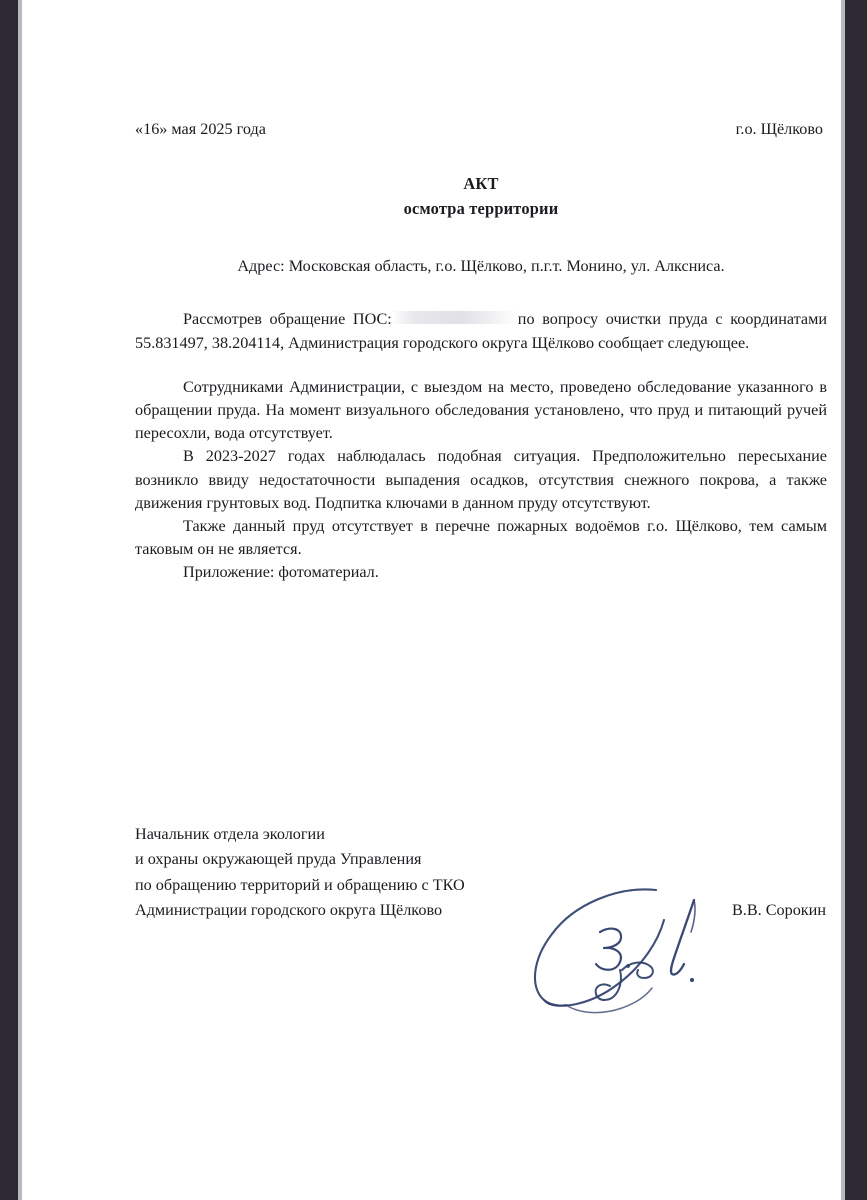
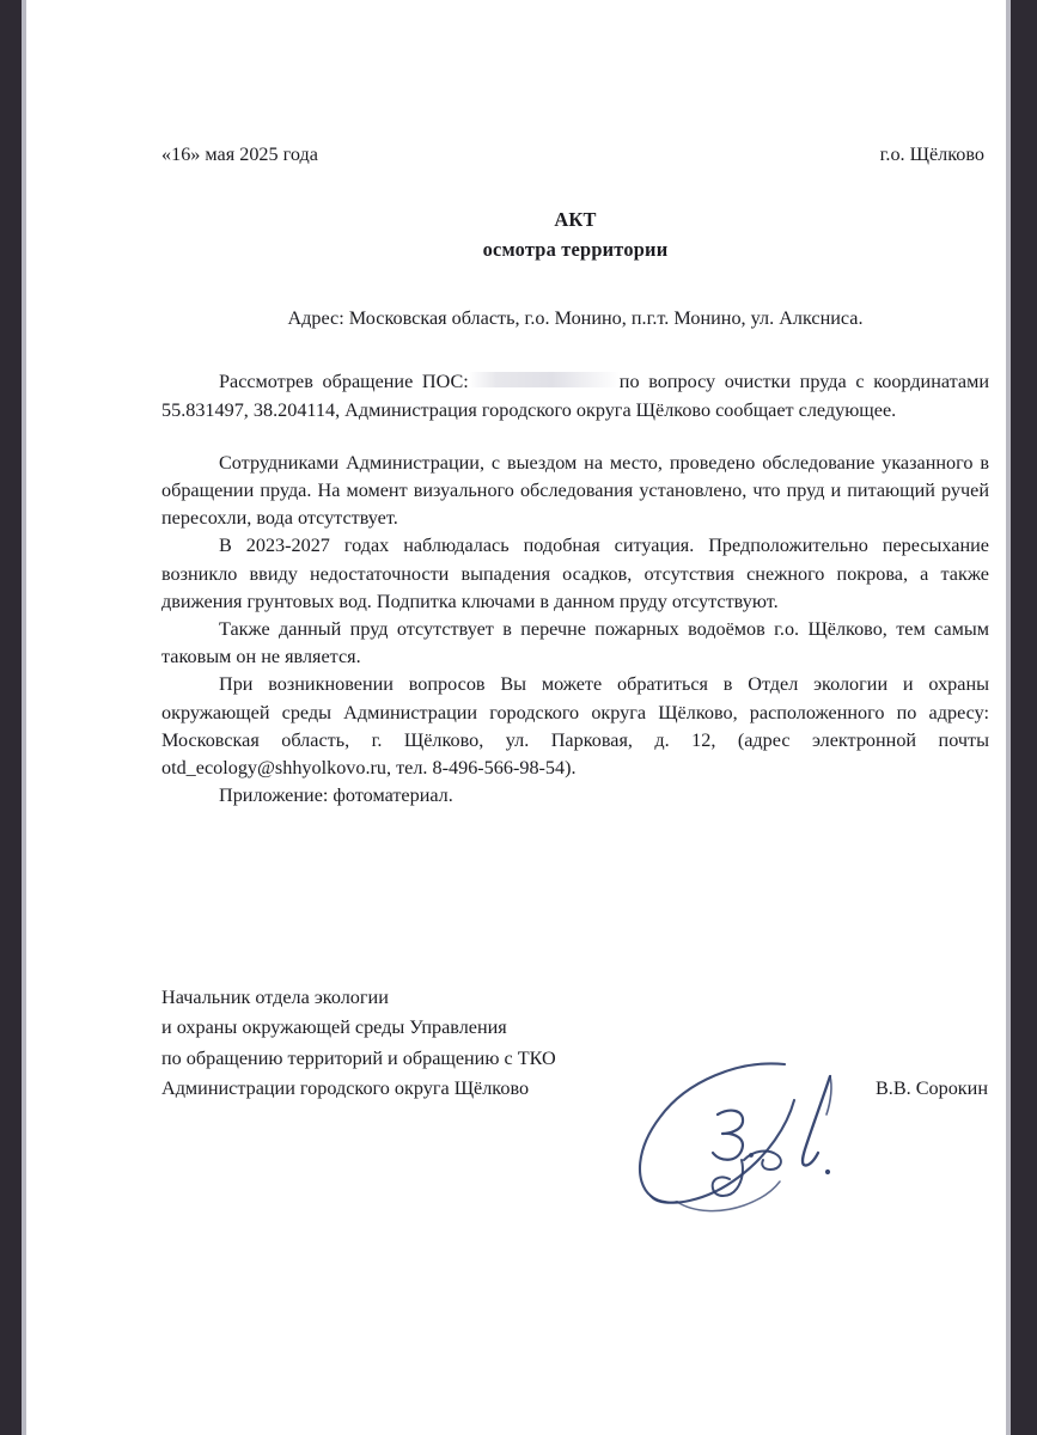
  «16» мая 2025 года
  г.о. Щёлково
  АКТ
  осмотра территории
- Адрес: Московская область, г.о. Щёлково, п.г.т. Монино, ул. Алксниса.
+ Адрес: Московская область, г.о. Монино, п.г.т. Монино, ул. Алксниса.
  Рассмотрев обращение ПОС: по вопросу очистки пруда с координатами 55.831497, 38.204114, Администрация городского округа Щёлково сообщает следующее.
  Сотрудниками Администрации, с выездом на место, проведено обследование указанного в обращении пруда. На момент визуального обследования установлено, что пруд и питающий ручей пересохли, вода отсутствует.
  В 2023-2027 годах наблюдалась подобная ситуация. Предположительно пересыхание возникло ввиду недостаточности выпадения осадков, отсутствия снежного покрова, а также движения грунтовых вод. Подпитка ключами в данном пруду отсутствуют.
  Также данный пруд отсутствует в перечне пожарных водоёмов г.о. Щёлково, тем самым таковым он не является.
+ При возникновении вопросов Вы можете обратиться в Отдел экологии и охраны окружающей среды Администрации городского округа Щёлково, расположенного по адресу: Московская область, г. Щёлково, ул. Парковая, д. 12, (адрес электронной почты otd_ecology@shhyolkovo.ru, тел. 8-496-566-98-54).
  Приложение: фотоматериал.
  Начальник отдела экологии
- и охраны окружающей пруда Управления
+ и охраны окружающей среды Управления
  по обращению территорий и обращению с ТКО
  Администрации городского округа Щёлково
  В.В. Сорокин
